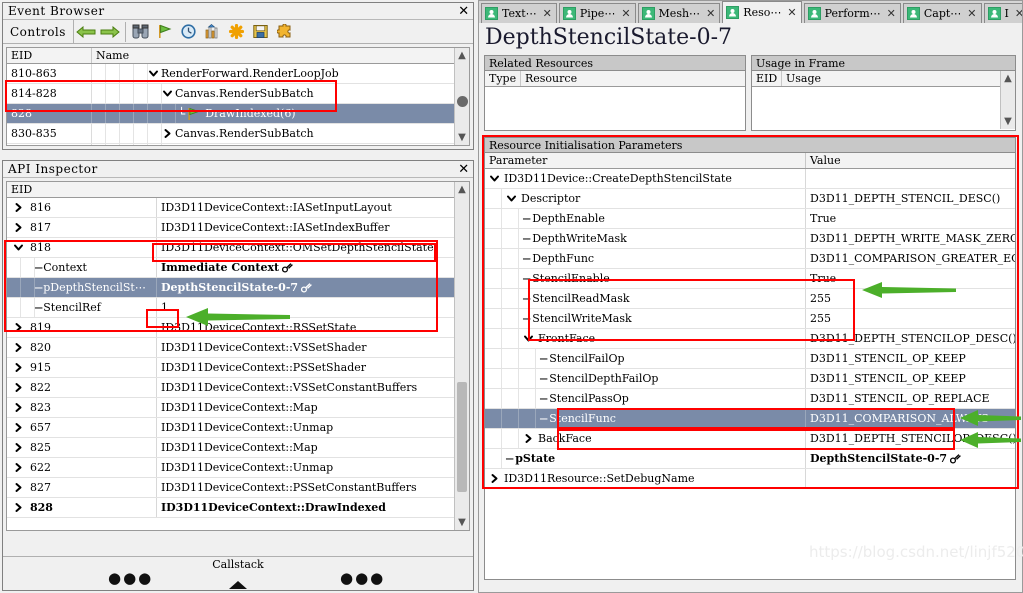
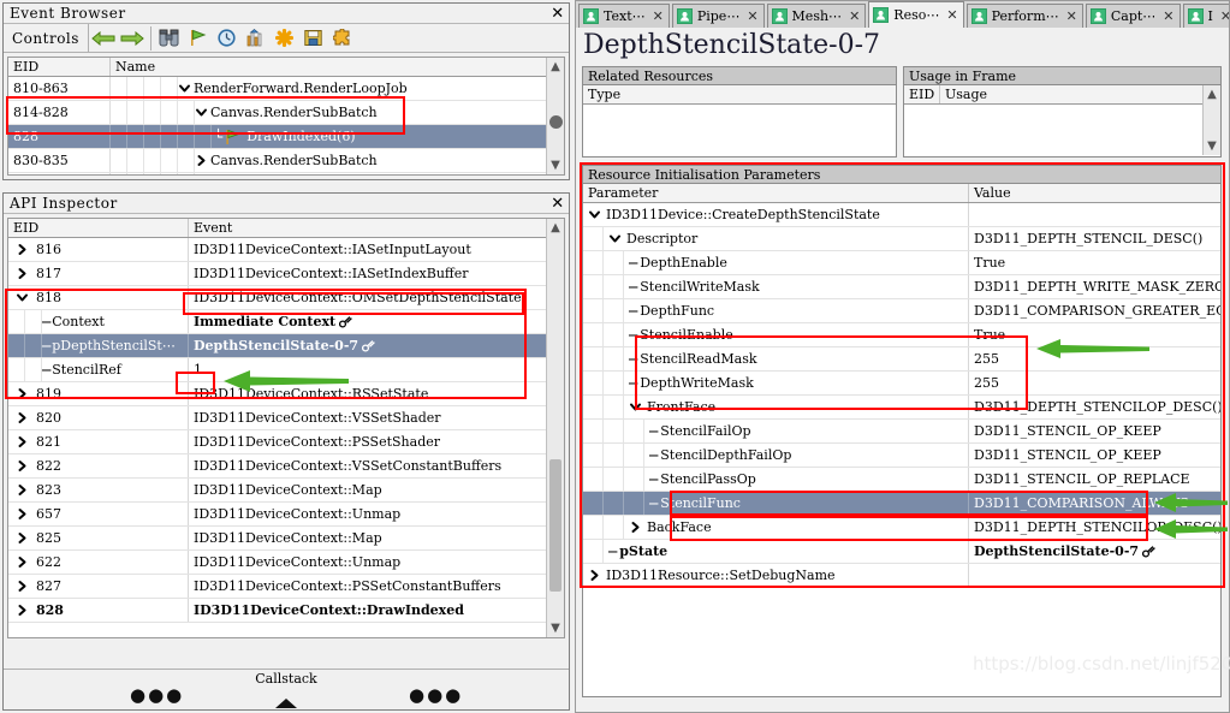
  Event Browser
  ✕
  Controls
  EID
  Name
  810-863
  RenderForward.RenderLoopJob
  814-828
  Canvas.RenderSubBatch
  828
  └
  DrawIndexed(6)
  830-835
  Canvas.RenderSubBatch
  ▲
  ▼
  API Inspector
  ✕
  EID
+ Event
  816
  ID3D11DeviceContext::IASetInputLayout
  817
  ID3D11DeviceContext::IASetIndexBuffer
  818
  ID3D11DeviceContext::OMSetDepthStencilState
  ─
  Context
  Immediate Context
  ─
  pDepthStencilSt⋯
  DepthStencilState-0-7
  ─
  StencilRef
  1
  819
  ID3D11DeviceContext::RSSetState
  820
  ID3D11DeviceContext::VSSetShader
- 915
+ 821
  ID3D11DeviceContext::PSSetShader
  822
  ID3D11DeviceContext::VSSetConstantBuffers
  823
  ID3D11DeviceContext::Map
  657
  ID3D11DeviceContext::Unmap
  825
  ID3D11DeviceContext::Map
  622
  ID3D11DeviceContext::Unmap
  827
  ID3D11DeviceContext::PSSetConstantBuffers
  828
  ID3D11DeviceContext::DrawIndexed
  ▲
  ▼
  Callstack
  ●●●
  ●●●
  Text⋯
  ✕
  Pipe⋯
  ✕
  Mesh⋯
  ✕
  Reso⋯
  ✕
  Perform⋯
  ✕
  Capt⋯
  ✕
  I
  ✕
  DepthStencilState-0-7
  Related Resources
  Type
- Resource
  Usage in Frame
  EID
  Usage
  ▲
  ▼
  Resource Initialisation Parameters
  Parameter
  Value
  ID3D11Device::CreateDepthStencilState
  Descriptor
  D3D11_DEPTH_STENCIL_DESC()
  ─
  DepthEnable
  True
  ─
- DepthWriteMask
+ StencilWriteMask
  D3D11_DEPTH_WRITE_MASK_ZERO
  ─
  DepthFunc
  D3D11_COMPARISON_GREATER_E
  ─
  StencilEnable
  True
  ─
  StencilReadMask
  255
  ─
- StencilWriteMask
+ DepthWriteMask
  255
  FrontFace
  D3D11_DEPTH_STENCILOP_DESC()
  ─
  StencilFailOp
  D3D11_STENCIL_OP_KEEP
  ─
  StencilDepthFailOp
  D3D11_STENCIL_OP_KEEP
  ─
  StencilPassOp
  D3D11_STENCIL_OP_REPLACE
  ─
  StencilFunc
  D3D11_COMPARISON_AL
  BackFace
  D3D11_DEPTH_STENCILO
  ─
  pState
  DepthStencilState-0-7
  ID3D11Resource::SetDebugName
  https://blog.csdn.net/linjf520
